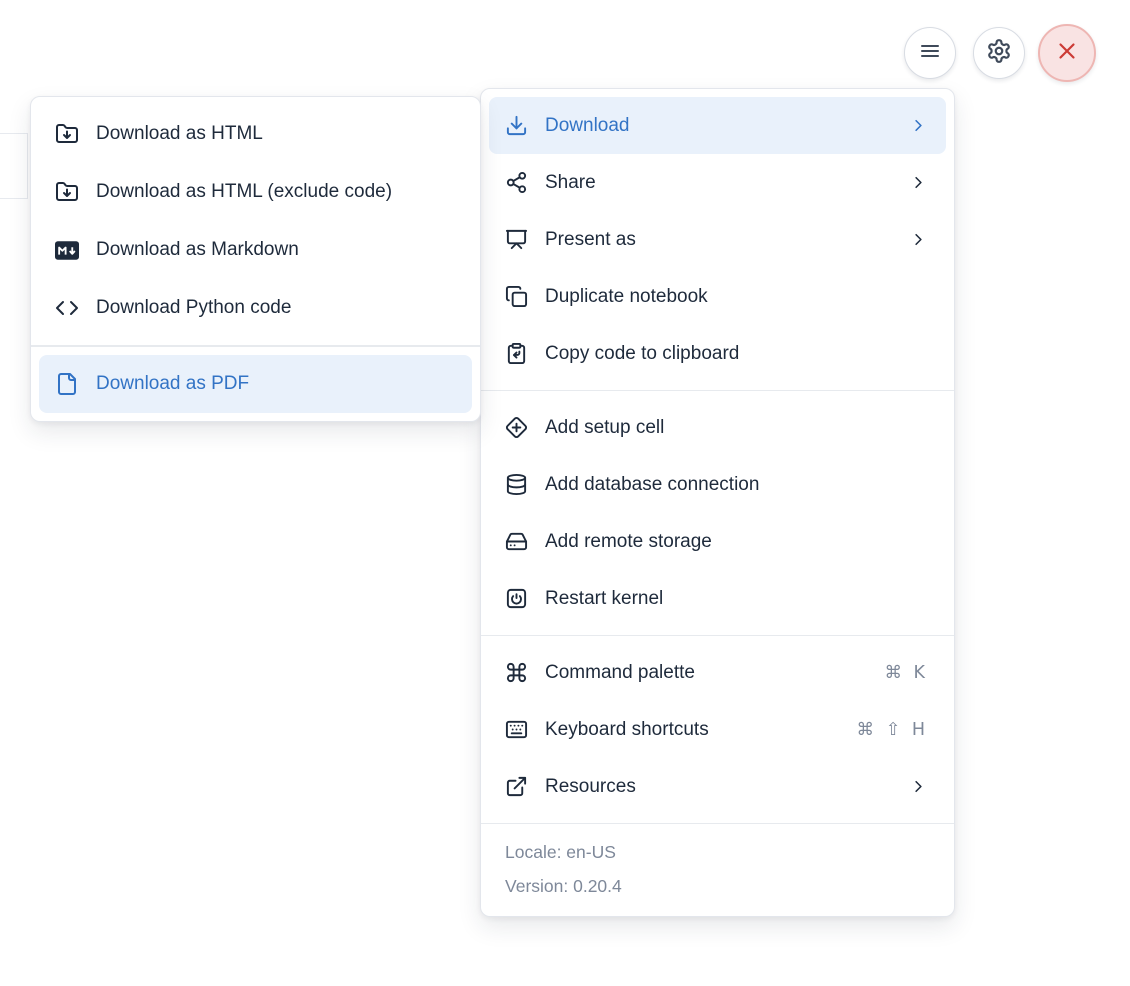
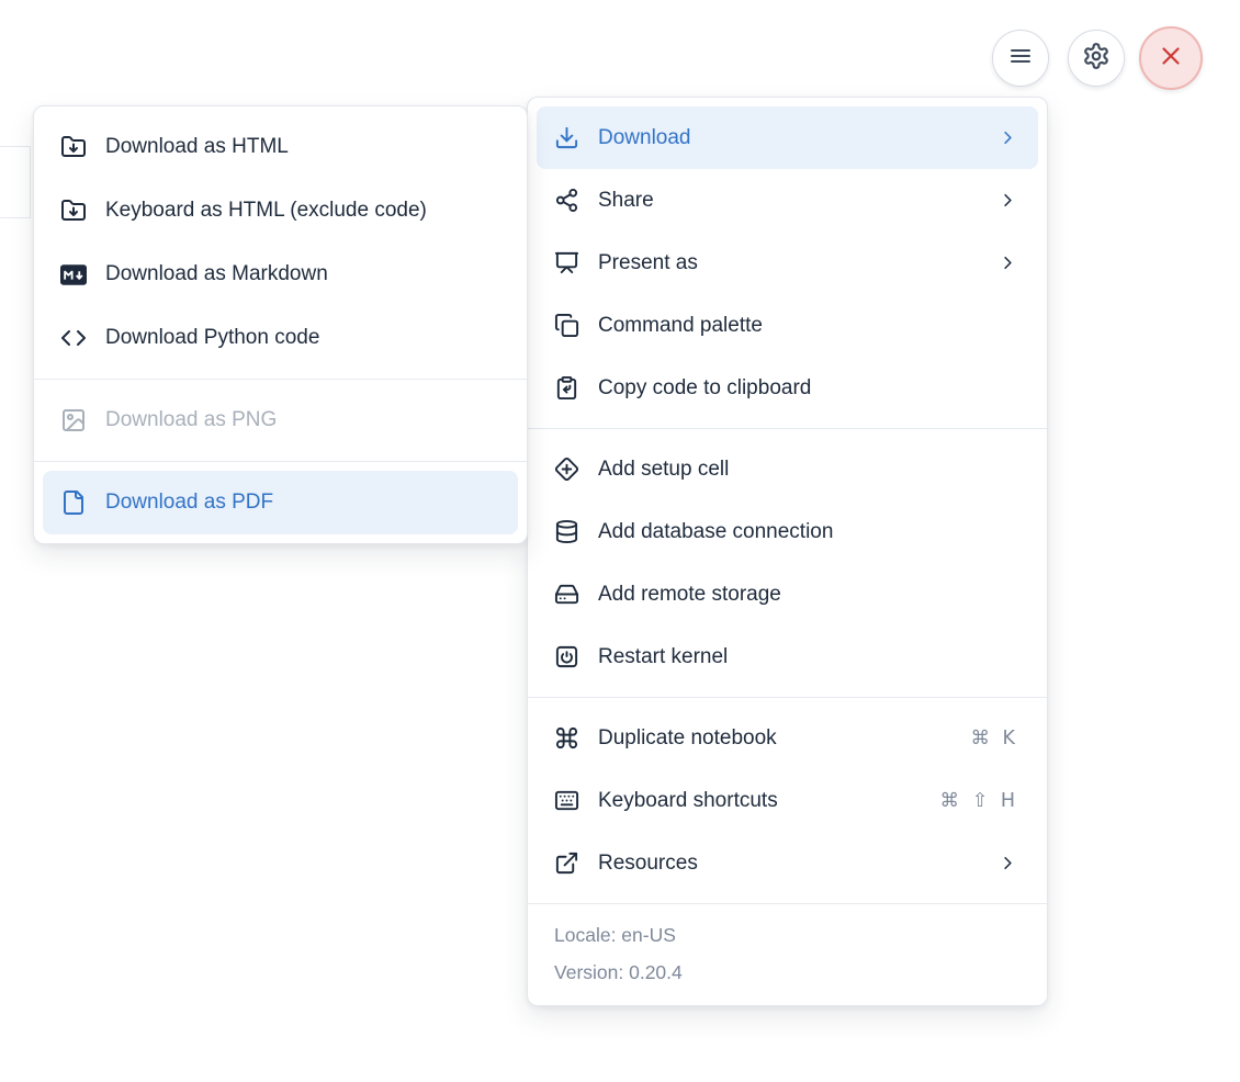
  Download as HTML
- Download as HTML (exclude code)
+ Keyboard as HTML (exclude code)
  Download as Markdown
  Download Python code
+ Download as PNG
  Download as PDF
  Download
  Share
  Present as
- Duplicate notebook
+ Command palette
  Copy code to clipboard
  Add setup cell
  Add database connection
  Add remote storage
  Restart kernel
- Command palette
+ Duplicate notebook
  ⌘ K
  Keyboard shortcuts
  ⌘ ⇧ H
  Resources
  Locale: en-US
  Version: 0.20.4
